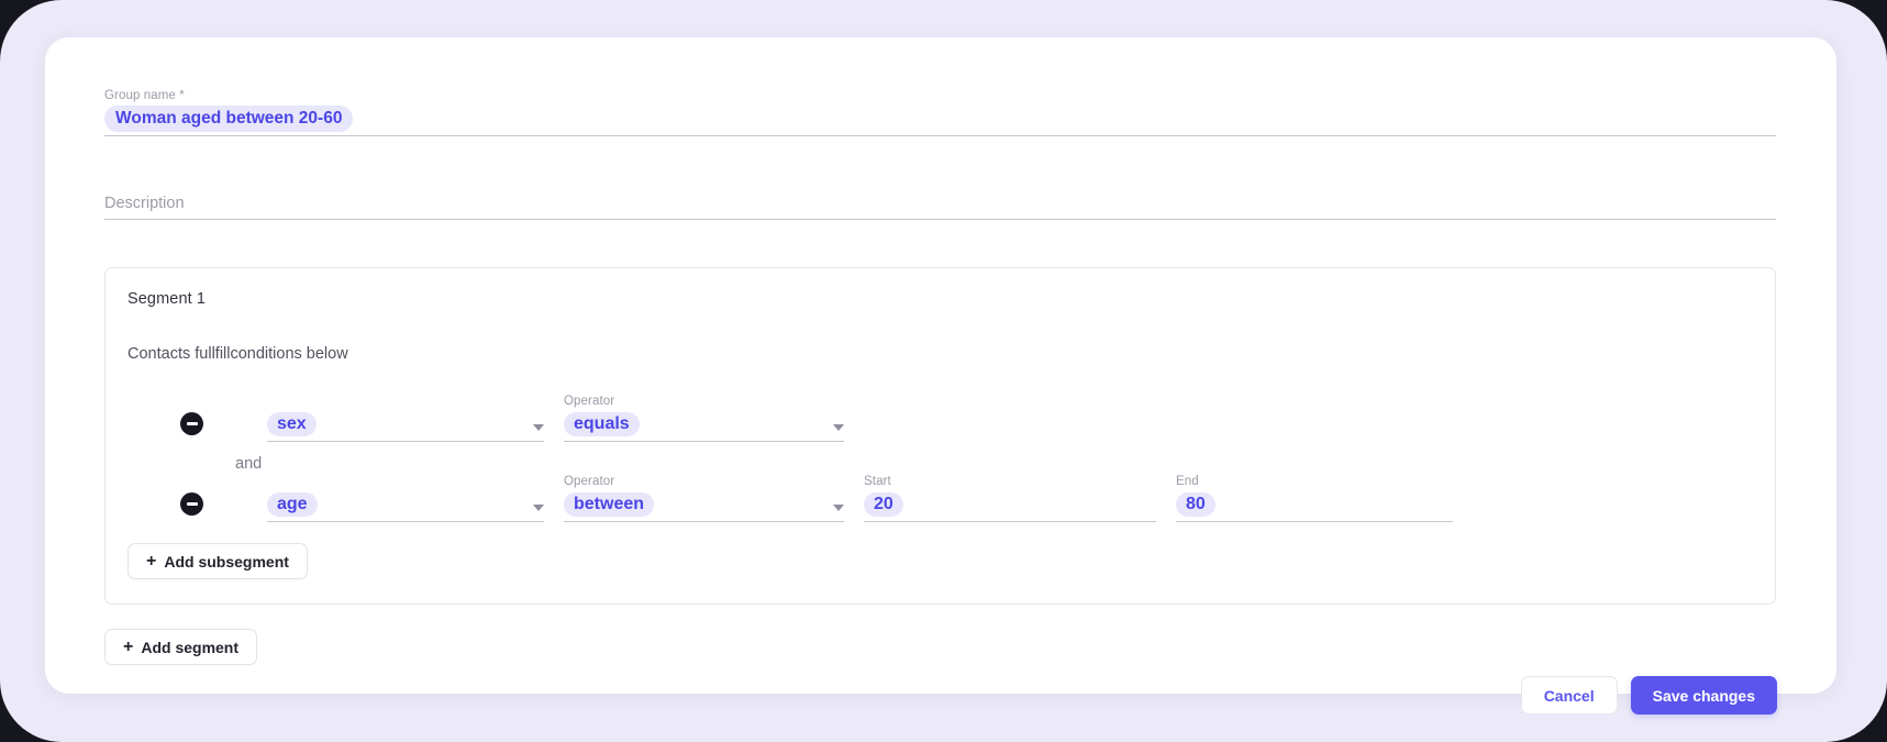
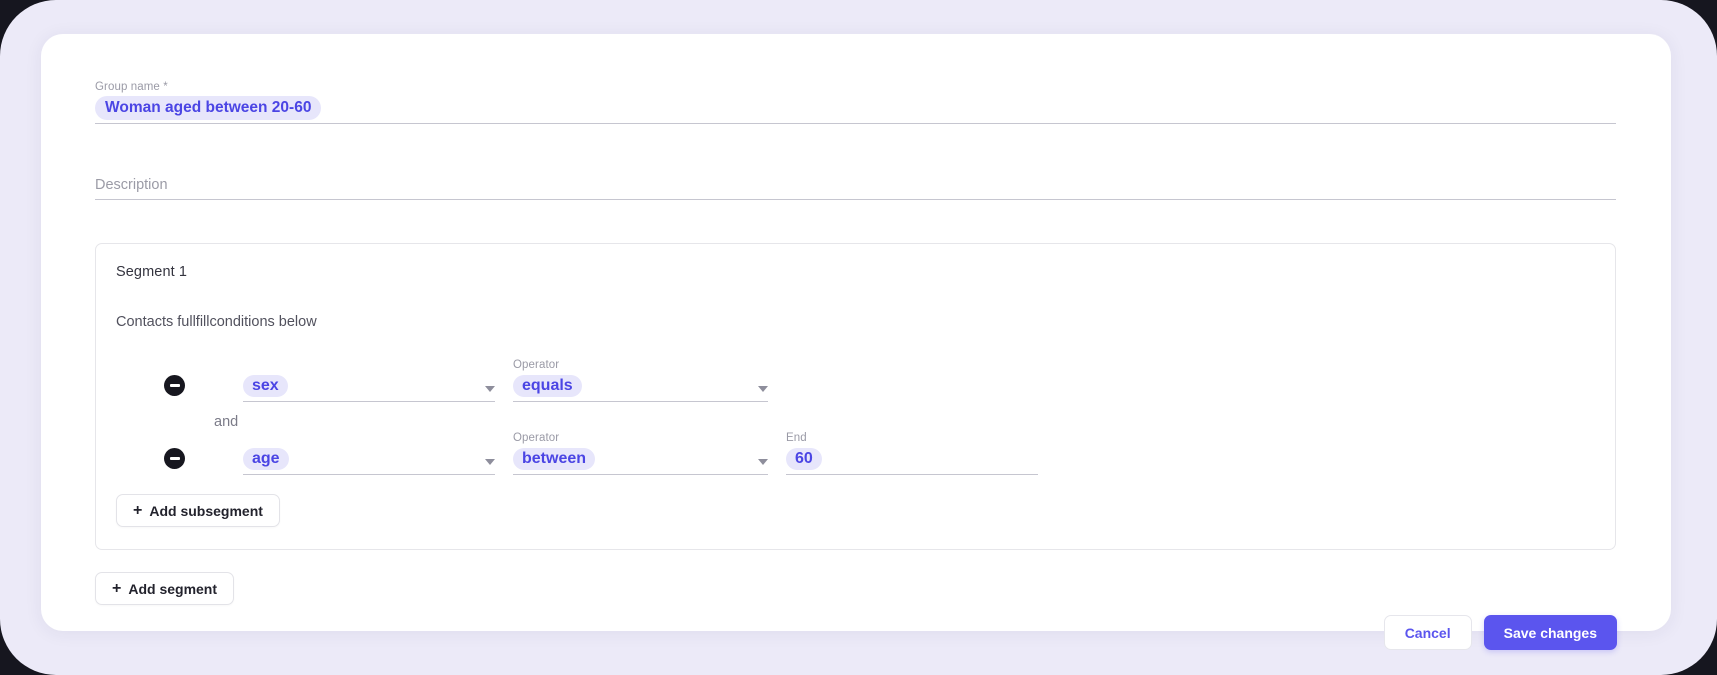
  Group name *
  Woman aged between 20-60
  Description
  Segment 1
  Contacts fullfill
  conditions below
  sex
  Operator
  equals
  and
  age
  Operator
  between
- Start
- 20
  End
- 80
+ 60
  +
  Add subsegment
  +
  Add segment
  Cancel
  Save changes
